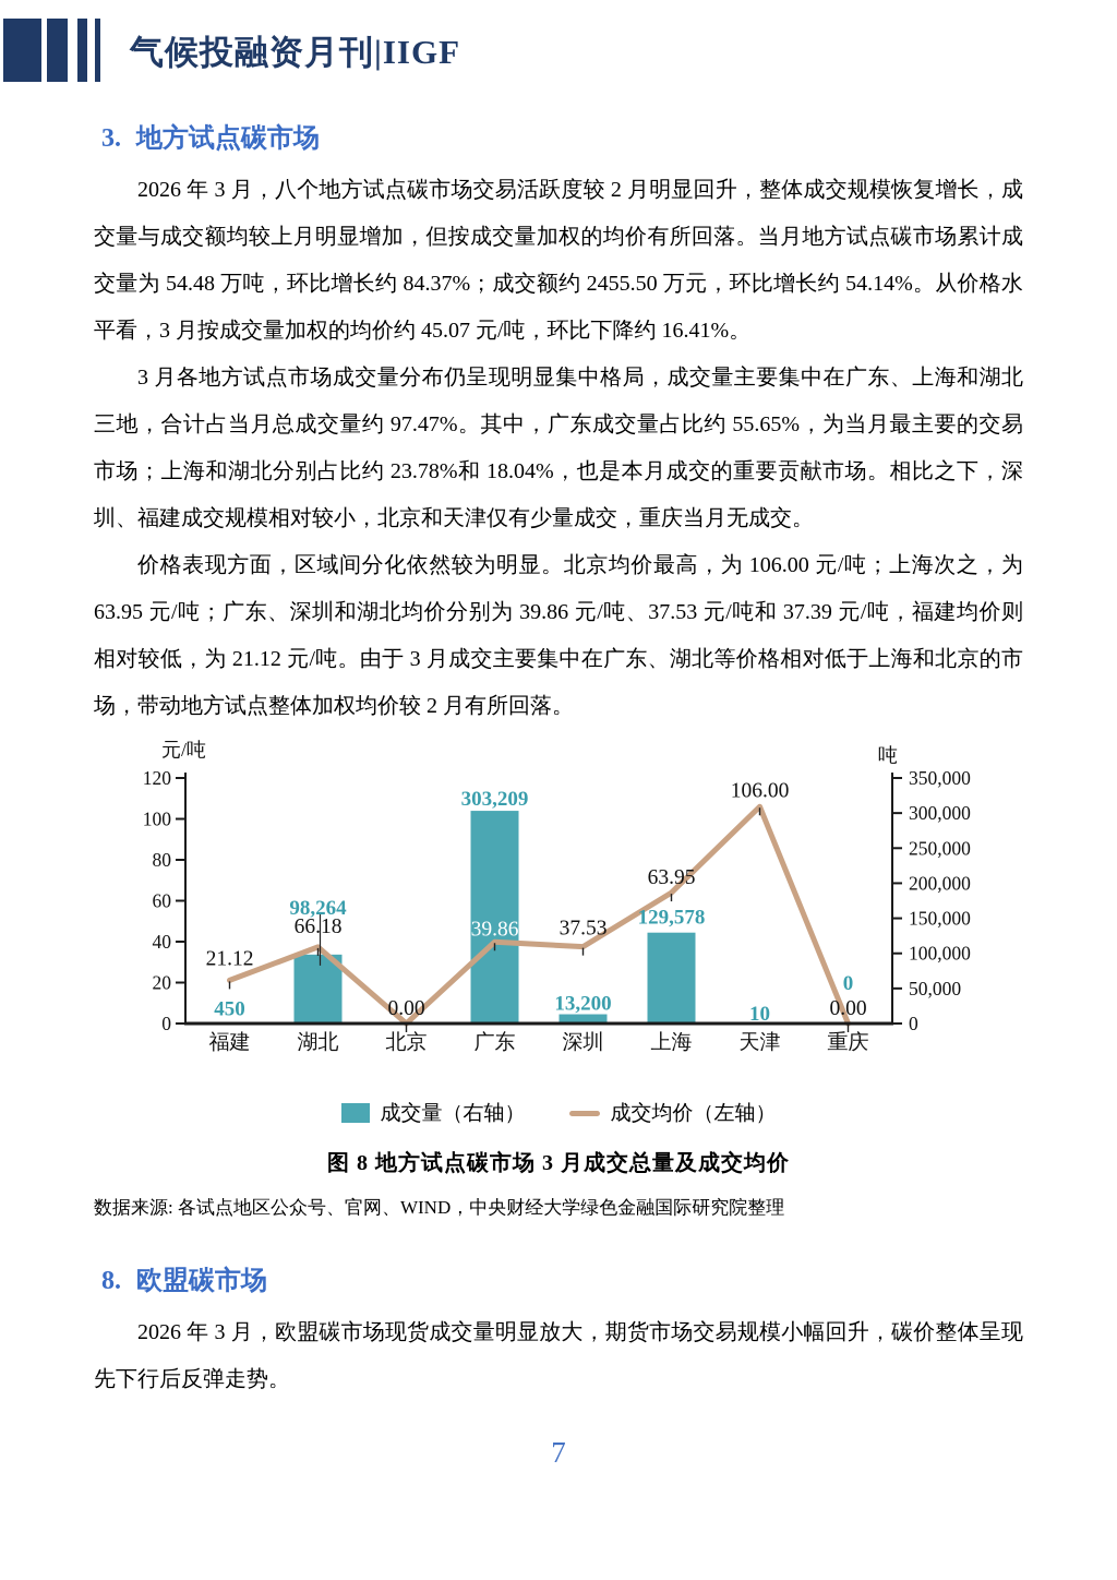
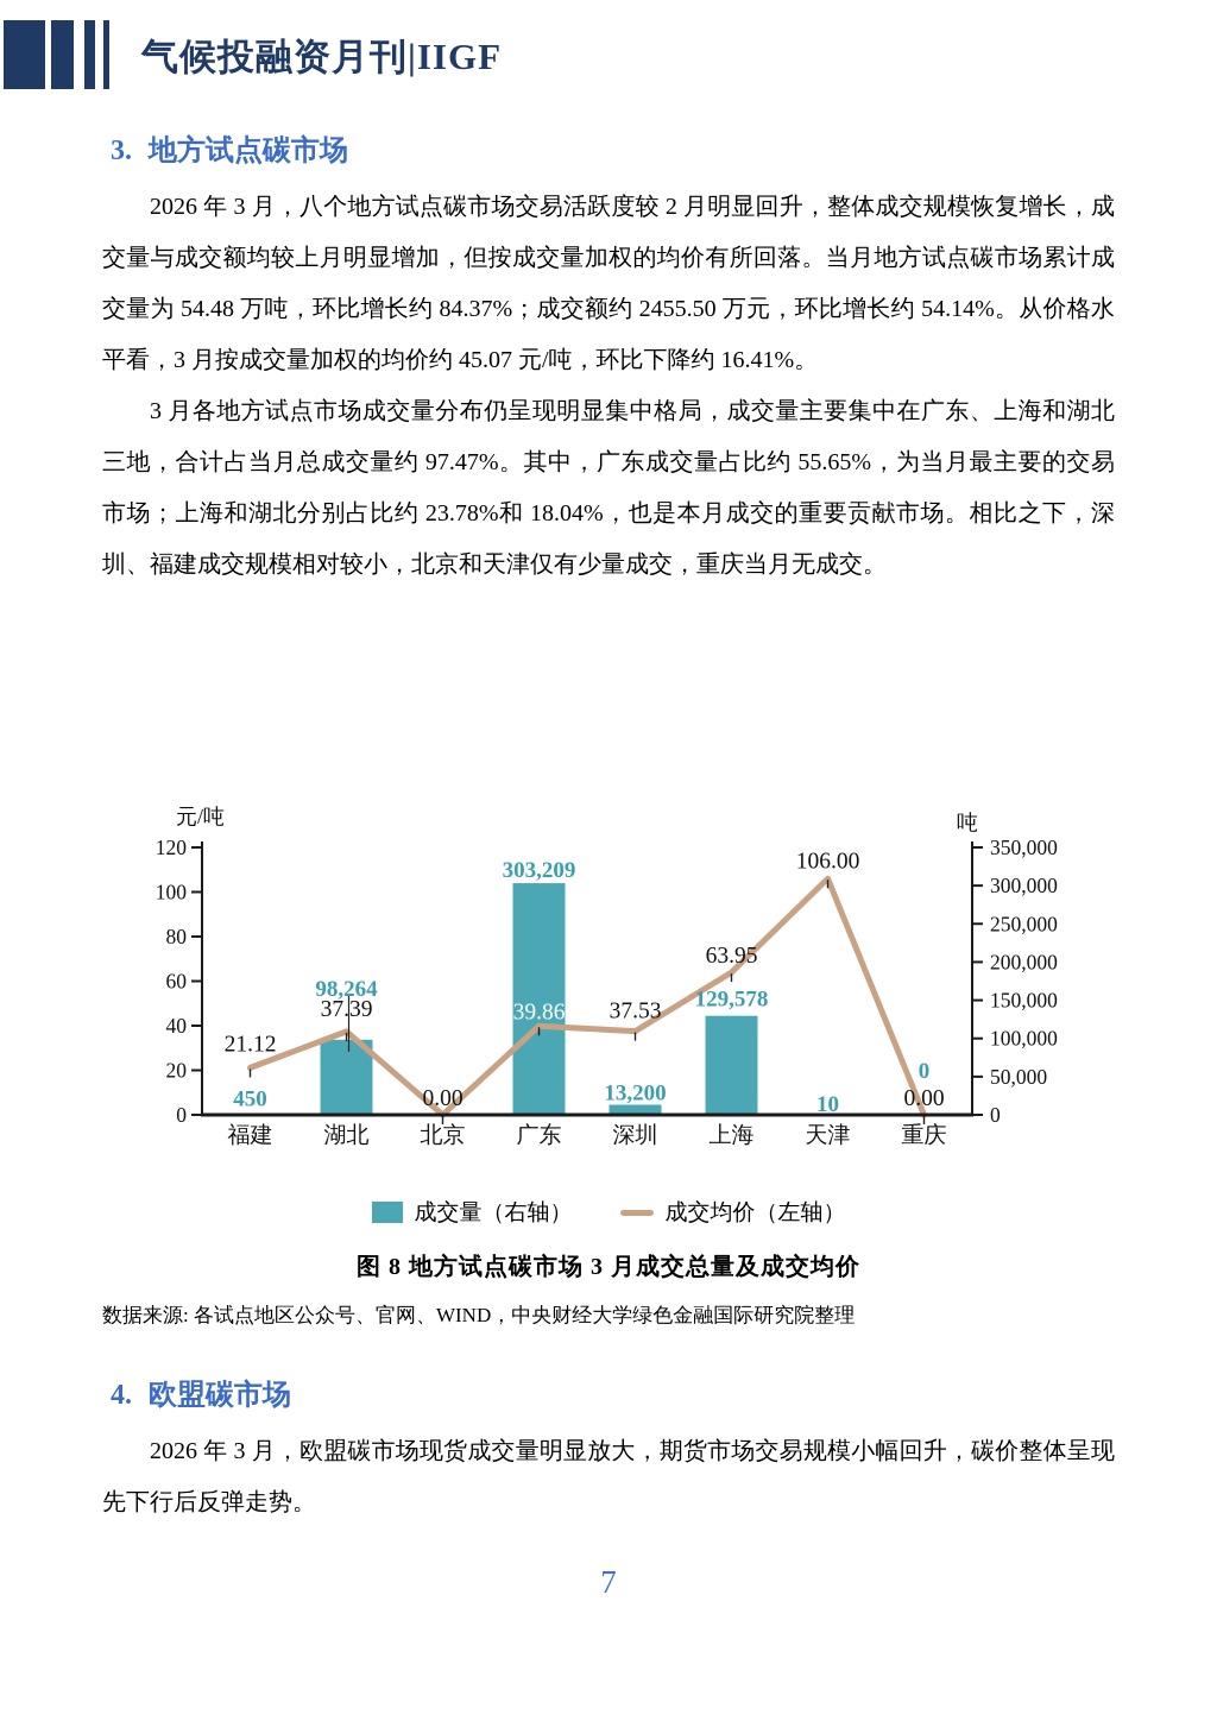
  气候投融资月刊|IIGF
  3. 地方试点碳市场
  2026 年 3 月，八个地方试点碳市场交易活跃度较 2 月明显回升，整体成交规模恢复增长，成交量与成交额均较上月明显增加，但按成交量加权的均价有所回落。当月地方试点碳市场累计成交量为 54.48 万吨，环比增长约 84.37%；成交额约 2455.50 万元，环比增长约 54.14%。从价格水平看，3 月按成交量加权的均价约 45.07 元/吨，环比下降约 16.41%。
  3 月各地方试点市场成交量分布仍呈现明显集中格局，成交量主要集中在广东、上海和湖北三地，合计占当月总成交量约 97.47%。其中，广东成交量占比约 55.65%，为当月最主要的交易市场；上海和湖北分别占比约 23.78%和 18.04%，也是本月成交的重要贡献市场。相比之下，深圳、福建成交规模相对较小，北京和天津仅有少量成交，重庆当月无成交。
- 价格表现方面，区域间分化依然较为明显。北京均价最高，为 106.00 元/吨；上海次之，为 63.95 元/吨；广东、深圳和湖北均价分别为 39.86 元/吨、37.53 元/吨和 37.39 元/吨，福建均价则相对较低，为 21.12 元/吨。由于 3 月成交主要集中在广东、湖北等价格相对低于上海和北京的市场，带动地方试点整体加权均价较 2 月有所回落。
  0
  20
  40
  60
  80
  100
  120
  0
  50,000
  100,000
  150,000
  200,000
  250,000
  300,000
  350,000
  元/吨
  吨
  福建
  湖北
  北京
  广东
  深圳
  上海
  天津
  重庆
  450
  98,264
  303,209
  13,200
  129,578
  10
  0
  21.12
- 66.18
+ 37.39
  0.00
  39.86
  37.53
  63.95
  106.00
  0.00
  成交量（右轴）
  成交均价（左轴）
  图 8 地方试点碳市场 3 月成交总量及成交均价
  数据来源: 各试点地区公众号、官网、WIND，中央财经大学绿色金融国际研究院整理
- 8. 欧盟碳市场
+ 4. 欧盟碳市场
  2026 年 3 月，欧盟碳市场现货成交量明显放大，期货市场交易规模小幅回升，碳价整体呈现先下行后反弹走势。
  7
